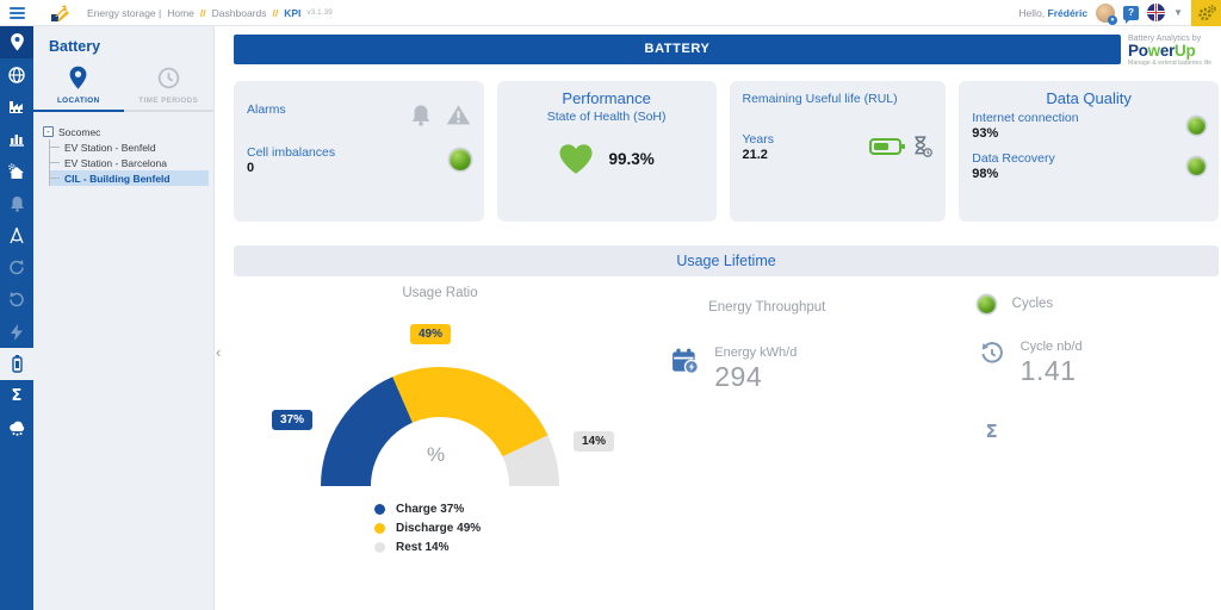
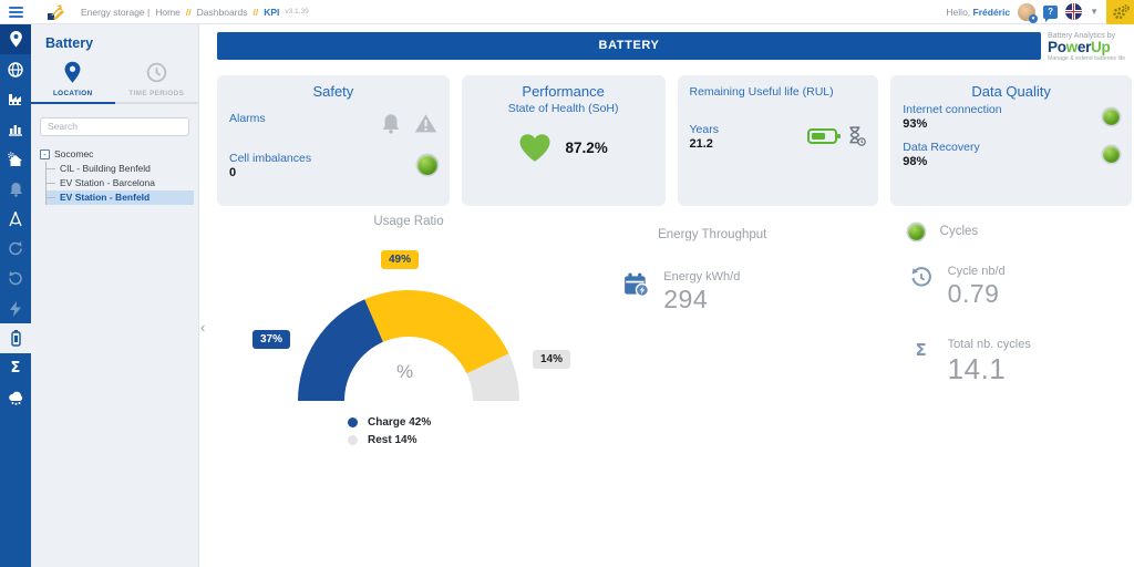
  Energy storage |
  Home
  //
  Dashboards
  //
  KPI
  Hello, Frédéric
  ?
  ▼
  Σ
  Battery
+ Search
  -
  Socomec
- EV Station - Benfeld
+ CIL - Building Benfeld
  EV Station - Barcelona
- CIL - Building Benfeld
+ EV Station - Benfeld
  ‹
  BATTERY
  PowerUp
+ Safety
  Alarms
  Cell imbalances
  0
  Performance
  State of Health (SoH)
- 99.3%
+ 87.2%
  Remaining Useful life (RUL)
  Years
  21.2
  Data Quality
  Internet connection
  93%
  Data Recovery
  98%
- Usage Lifetime
  Usage Ratio
  49%
  37%
  14%
  %
- Charge 37%
+ Charge 42%
- Discharge 49%
  Rest 14%
  Energy Throughput
  Energy kWh/d
  294
  Cycles
  Cycle nb/d
- 1.41
+ 0.79
  Σ
+ Total nb. cycles
+ 14.1
